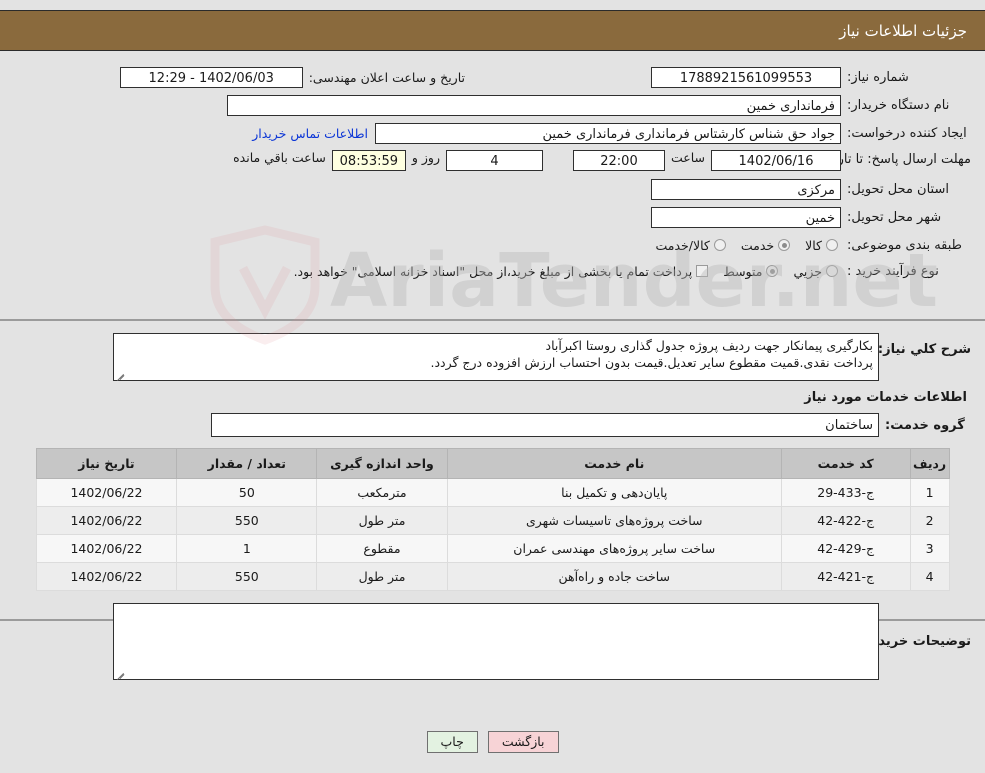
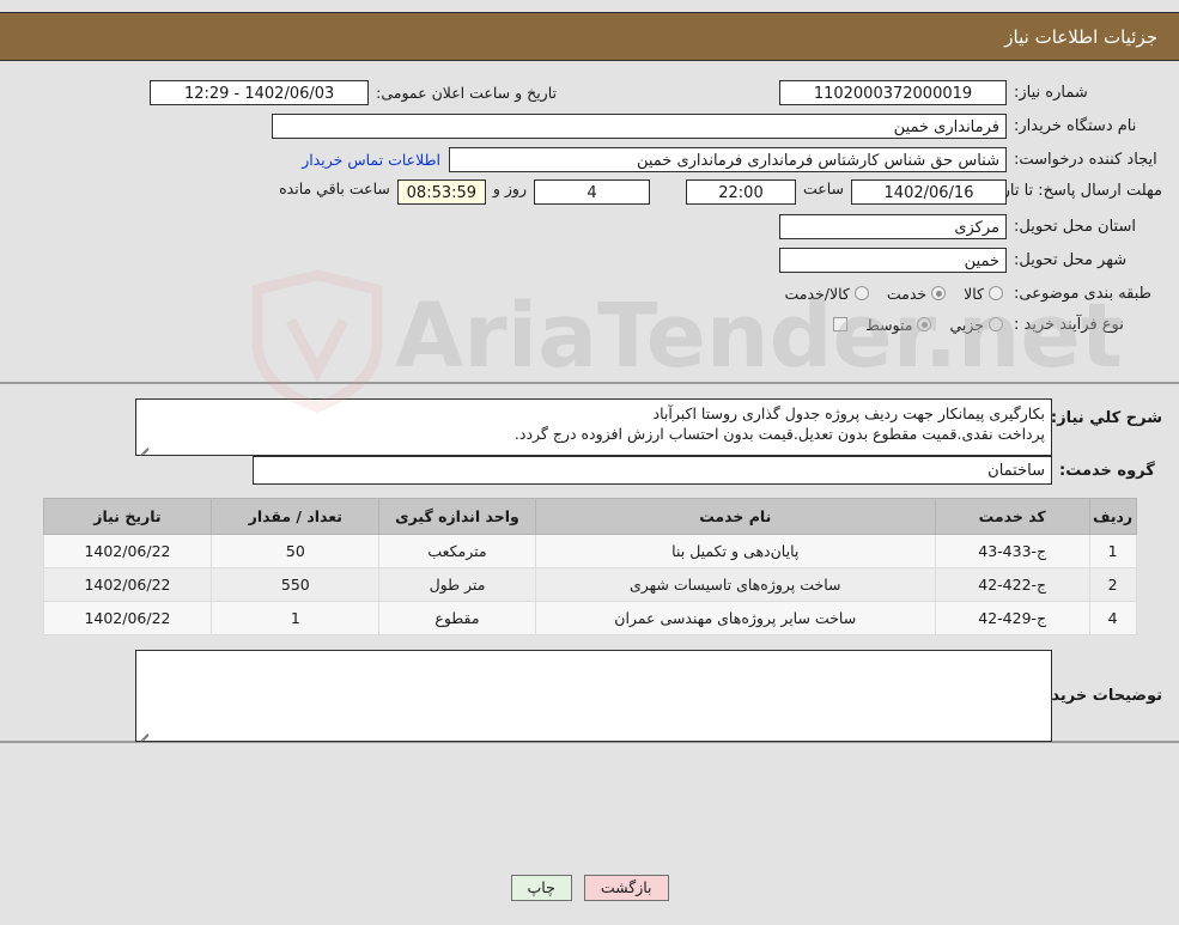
  جزئیات اطلاعات نیاز
  شماره نیاز:
- 1788921561099553
+ 1102000372000019
- تاریخ و ساعت اعلان مهندسی:
+ تاریخ و ساعت اعلان عمومی:
  12:29 - 1402/06/03
  نام دستگاه خریدار:
  فرمانداری خمین
  ایجاد کننده درخواست:
- جواد حق شناس کارشتاس فرمانداری فرمانداری خمین
+ شناس حق شناس کارشتاس فرمانداری فرمانداری خمین
  اطلاعات تماس خریدار
  مهلت ارسال پاسخ: تا تا
  1402/06/16
  ساعت
  22:00
  4
  روز و
  08:53:59
  ساعت باقي مانده
  استان محل تحویل:
  مرکزی
  شهر محل تحویل:
  خمین
  طبقه بندی موضوعی:
  کالا
  خدمت
  کالا/خدمت
  نوع فرآیند خرید :
  جزیي
  متوسط
- پرداخت تمام یا بخشی از مبلغ خرید،از محل "اسناد خزانه اسلامی" خواهد بود.
  AriaTender.net
  شرح کلي نیاز:
  بکارگیری پیمانکار جهت ردیف پروژه جدول گذاری روستا اکبرآباد
- پرداخت نقدی.قمیت مقطوع سایر تعدیل.قیمت بدون احتساب ارزش افزوده درج گردد.
+ پرداخت نقدی.قمیت مقطوع بدون تعدیل.قیمت بدون احتساب ارزش افزوده درج گردد.
- اطلاعات خدمات مورد نیاز
  گروه خدمت:
  ساختمان
  ردیف	کد خدمت	نام خدمت	واحد اندازه گیری	تعداد / مقدار	تاریخ نیاز
- 1	ج-433-29	پایان‌دهی و تکمیل بنا	مترمکعب	50	1402/06/22
+ 1	ج-433-43	پایان‌دهی و تکمیل بنا	مترمکعب	50	1402/06/22
  2	ج-422-42	ساخت پروژه‌های تاسیسات شهری	متر طول	550	1402/06/22
- 3	ج-429-42	ساخت سایر پروژه‌های مهندسی عمران	مقطوع	1	1402/06/22
+ 4	ج-429-42	ساخت سایر پروژه‌های مهندسی عمران	مقطوع	1	1402/06/22
- 4	ج-421-42	ساخت جاده و راه‌آهن	متر طول	550	1402/06/22
  توضیحات خرید
  بازگشت
  چاپ
